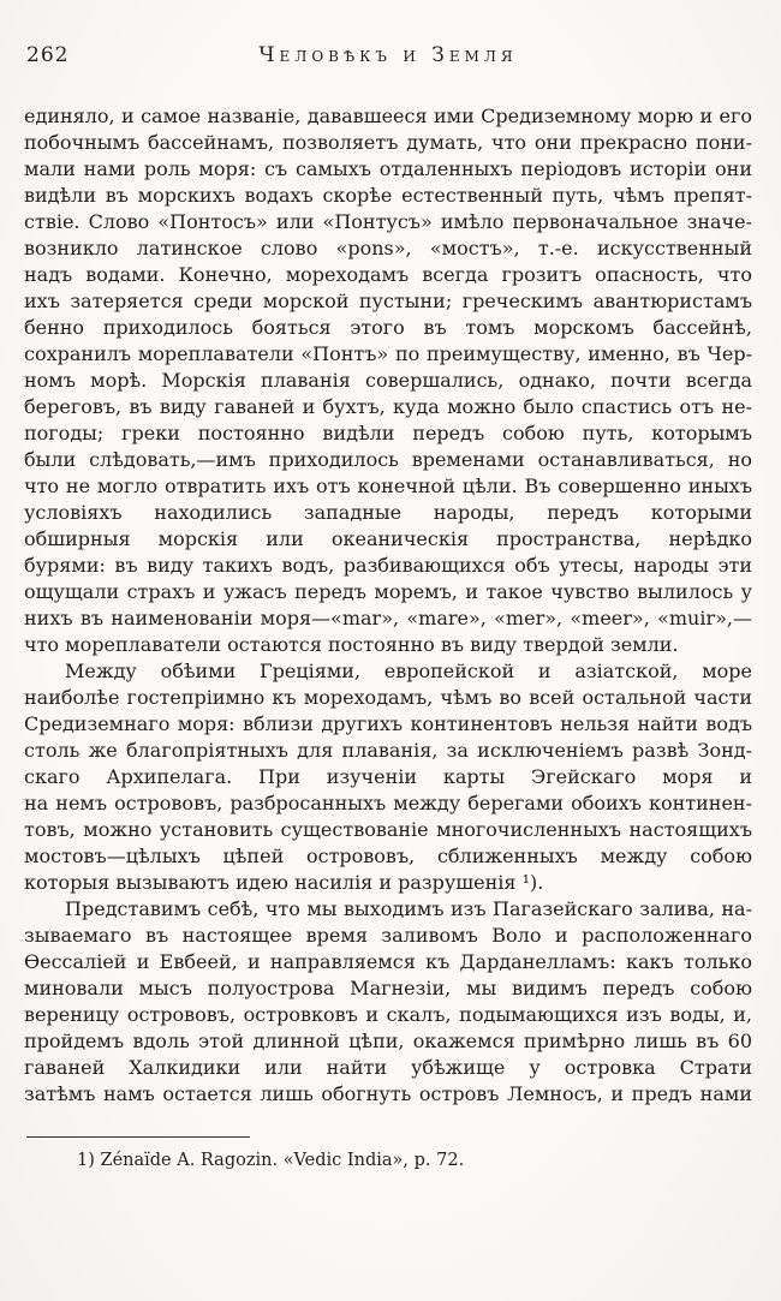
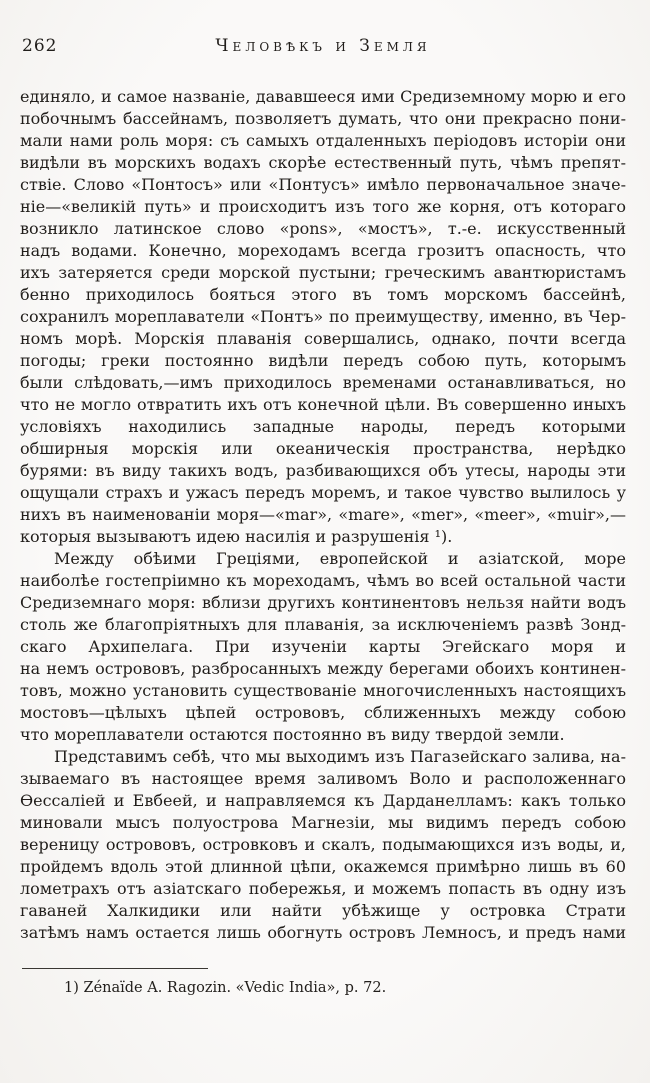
  262
  Человѣкъ и Земля
  единяло, и самое названіе, дававшееся ими Средиземному морю и его
  побочнымъ бассейнамъ, позволяетъ думать, что они прекрасно пони-
  мали нами роль моря: съ самыхъ отдаленныхъ періодовъ исторіи они
  видѣли въ морскихъ водахъ скорѣе естественный путь, чѣмъ препят-
  ствіе. Слово «Понтосъ» или «Понтусъ» имѣло первоначальное значе-
+ ніе—«великій путь» и происходитъ изъ того же корня, отъ котораго
  возникло латинское слово «pons», «мостъ», т.-е. искусственный
  надъ водами. Конечно, мореходамъ всегда грозитъ опасность, что
  ихъ затеряется среди морской пустыни; греческимъ авантюристамъ
  бенно приходилось бояться этого въ томъ морскомъ бассейнѣ,
  сохранилъ мореплаватели «Понтъ» по преимуществу, именно, въ Чер-
  номъ морѣ. Морскія плаванія совершались, однако, почти всегда
- береговъ, въ виду гаваней и бухтъ, куда можно было спастись отъ не-
  погоды; греки постоянно видѣли передъ собою путь, которымъ
  были слѣдовать,—имъ приходилось временами останавливаться, но
  что не могло отвратить ихъ отъ конечной цѣли. Въ совершенно иныхъ
  условіяхъ находились западные народы, передъ которыми
  обширныя морскія или океаническія пространства, нерѣдко
  бурями: въ виду такихъ водъ, разбивающихся объ утесы, народы эти
  ощущали страхъ и ужасъ передъ моремъ, и такое чувство вылилось у
  нихъ въ наименованіи моря—«mar», «mare», «mer», «meer», «muir»,—
- что мореплаватели остаются постоянно въ виду твердой земли.
+ которыя вызываютъ идею насилія и разрушенія ¹).
  Между обѣими Греціями, европейской и азіатской, море
  наиболѣе гостепріимно къ мореходамъ, чѣмъ во всей остальной части
  Средиземнаго моря: вблизи другихъ континентовъ нельзя найти водъ
  столь же благопріятныхъ для плаванія, за исключеніемъ развѣ Зонд-
  скаго Архипелага. При изученіи карты Эгейскаго моря и
  на немъ острововъ, разбросанныхъ между берегами обоихъ континен-
  товъ, можно установить существованіе многочисленныхъ настоящихъ
  мостовъ—цѣлыхъ цѣпей острововъ, сближенныхъ между собою
- которыя вызываютъ идею насилія и разрушенія ¹).
+ что мореплаватели остаются постоянно въ виду твердой земли.
  Представимъ себѣ, что мы выходимъ изъ Пагазейскаго залива, на-
  зываемаго въ настоящее время заливомъ Воло и расположеннаго
  Ѳессаліей и Евбеей, и направляемся къ Дарданелламъ: какъ только
  миновали мысъ полуострова Магнезіи, мы видимъ передъ собою
  вереницу острововъ, островковъ и скалъ, подымающихся изъ воды, и,
  пройдемъ вдоль этой длинной цѣпи, окажемся примѣрно лишь въ 60
+ лометрахъ отъ азіатскаго побережья, и можемъ попасть въ одну изъ
  гаваней Халкидики или найти убѣжище у островка Страти
  затѣмъ намъ остается лишь обогнуть островъ Лемносъ, и предъ нами
  1) Zénaïde A. Ragozin. «Vedic India», p. 72.
